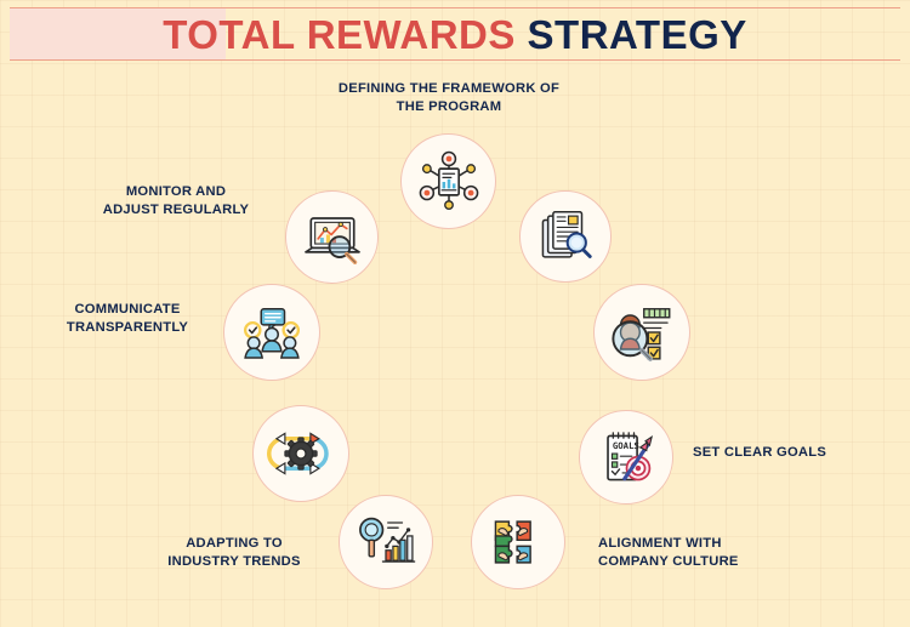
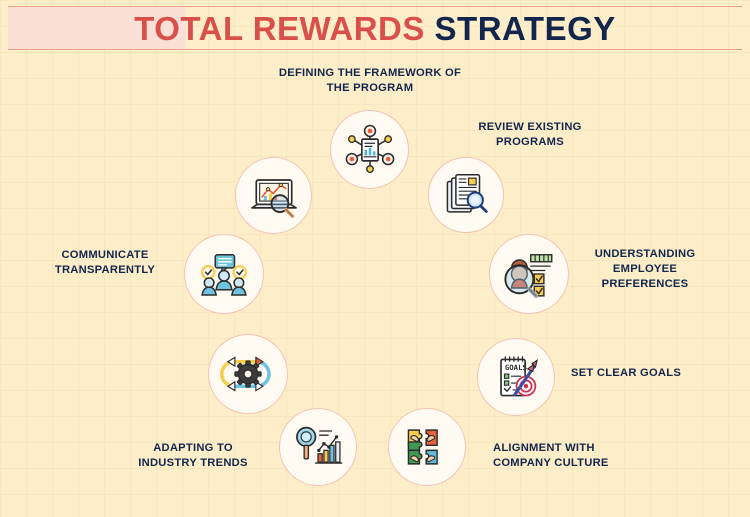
  TOTAL REWARDS STRATEGY
  DEFINING THE FRAMEWORK OF
  THE PROGRAM
+ REVIEW EXISTING
+ PROGRAMS
+ UNDERSTANDING
+ EMPLOYEE
+ PREFERENCES
  GOALS
  SET CLEAR GOALS
  ALIGNMENT WITH
  COMPANY CULTURE
  ADAPTING TO
  INDUSTRY TRENDS
  COMMUNICATE
  TRANSPARENTLY
- MONITOR AND
- ADJUST REGULARLY
